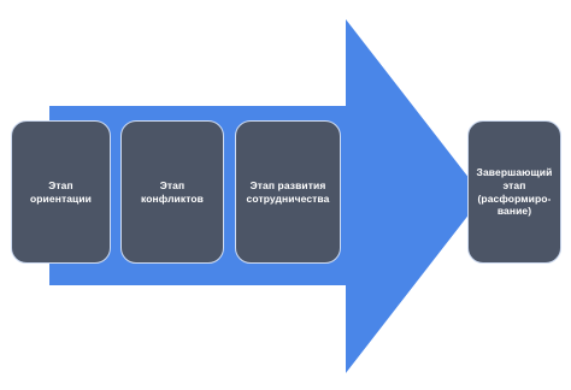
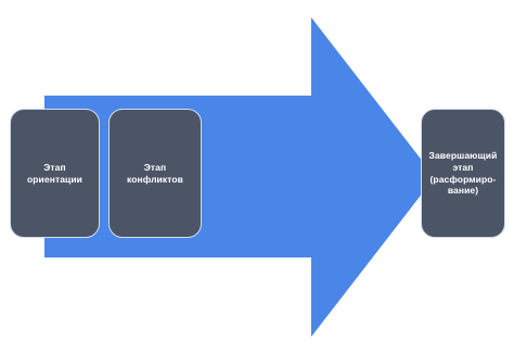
  Этап
  ориентации
  Этап
  конфликтов
- Этап развития
- сотрудничества
  Завершающий
  этап
  (расформиро-
  вание)
